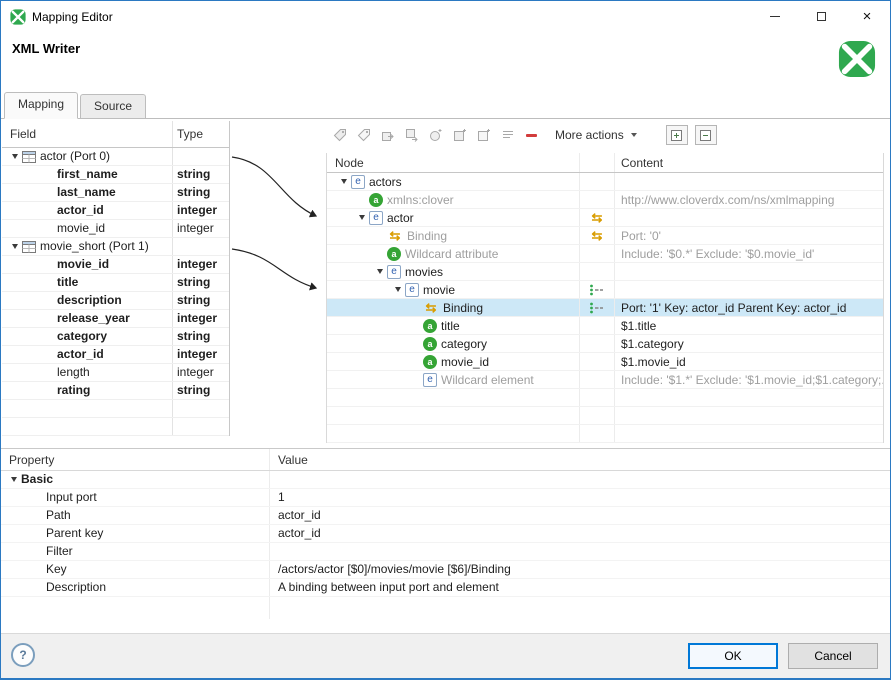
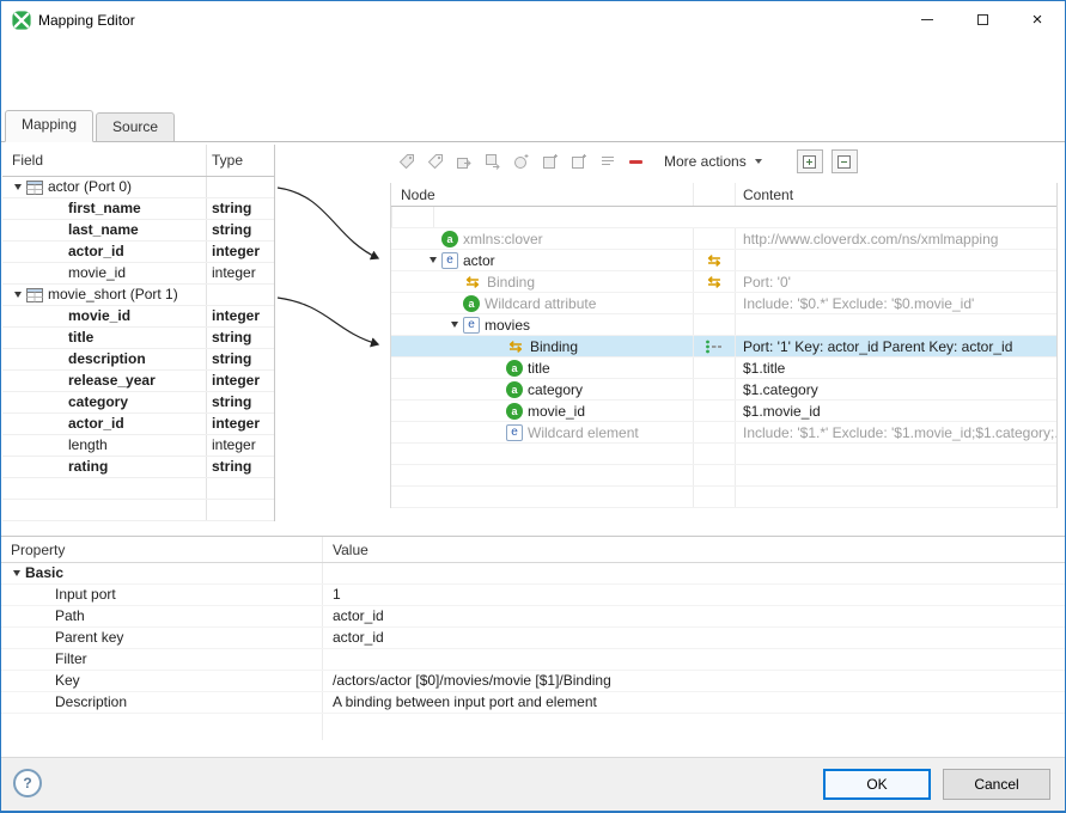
  Mapping Editor
  ×
- XML Writer
  Mapping
  Source
  Field
  Type
  actor (Port 0)
  first_name
  string
  last_name
  string
  actor_id
  integer
  movie_id
  integer
  movie_short (Port 1)
  movie_id
  integer
  title
  string
  description
  string
  release_year
  integer
  category
  string
  actor_id
  integer
  length
  integer
  rating
  string
  More actions
  Node
  Content
- actors
  xmlns:clover
  http://www.cloverdx.com/ns/xmlmapping
  actor
  Binding
  Port: '0'
  Wildcard attribute
  Include: '$0.*' Exclude: '$0.movie_id'
  movies
- movie
  Binding
  Port: '1' Key: actor_id Parent Key: actor_id
  title
  $1.title
  category
  $1.category
  movie_id
  $1.movie_id
  Wildcard element
  Include: '$1.*' Exclude: '$1.movie_id;$1.category;
  Property
  Value
  Basic
  Input port
  1
  Path
  actor_id
  Parent key
  actor_id
  Filter
  Key
- /actors/actor [$0]/movies/movie [$6]/Binding
+ /actors/actor [$0]/movies/movie [$1]/Binding
  Description
  A binding between input port and element
  ?
  OK
  Cancel
